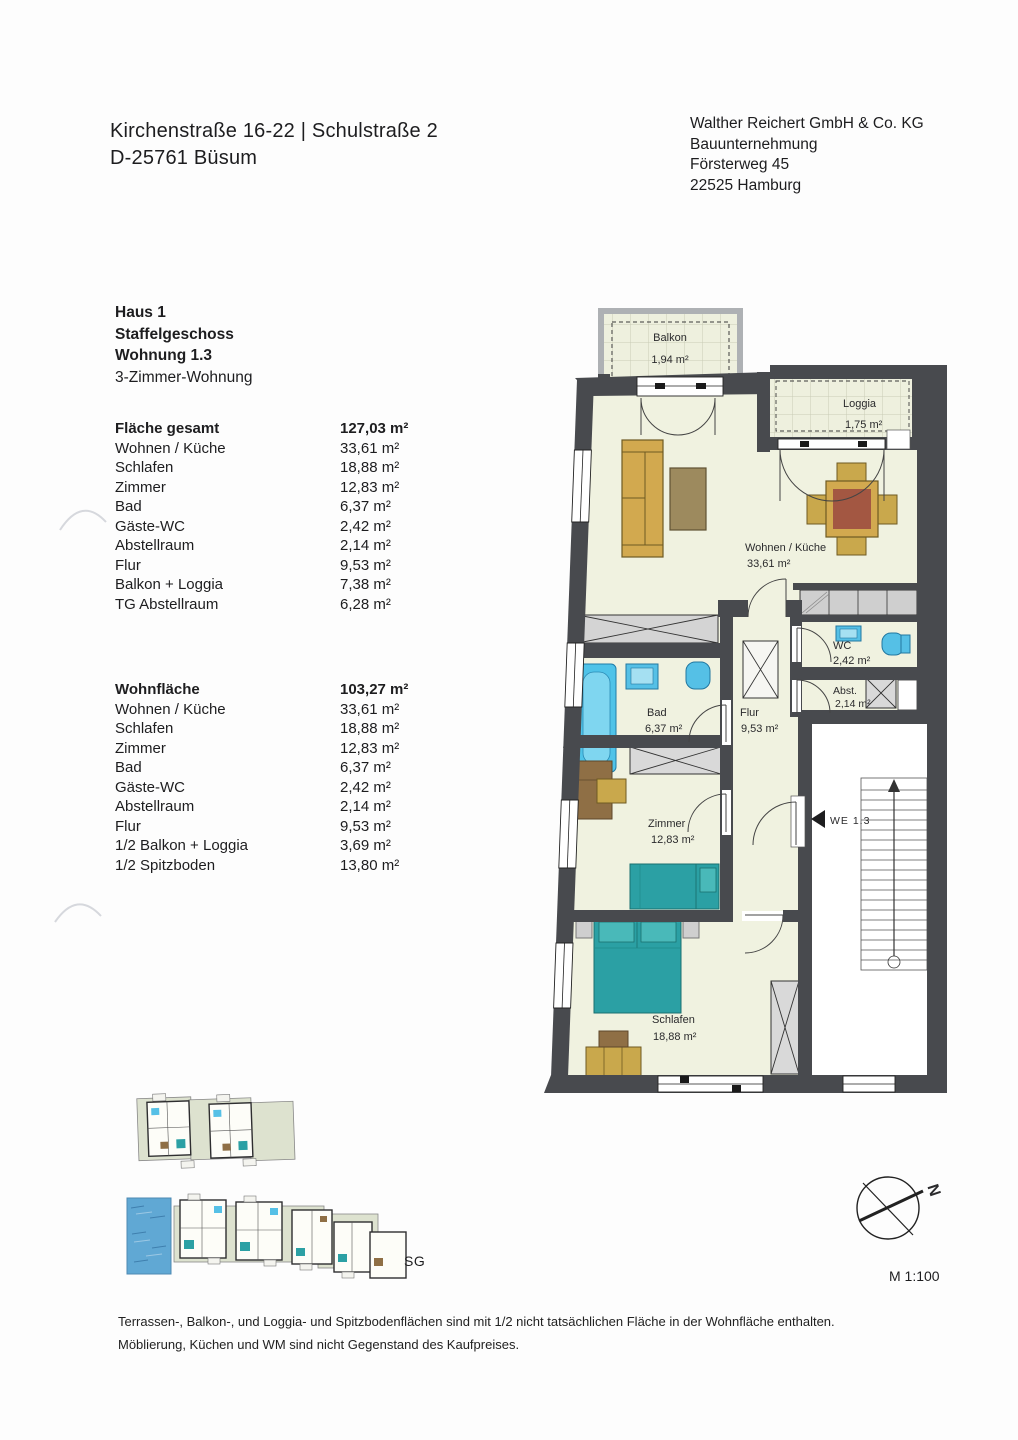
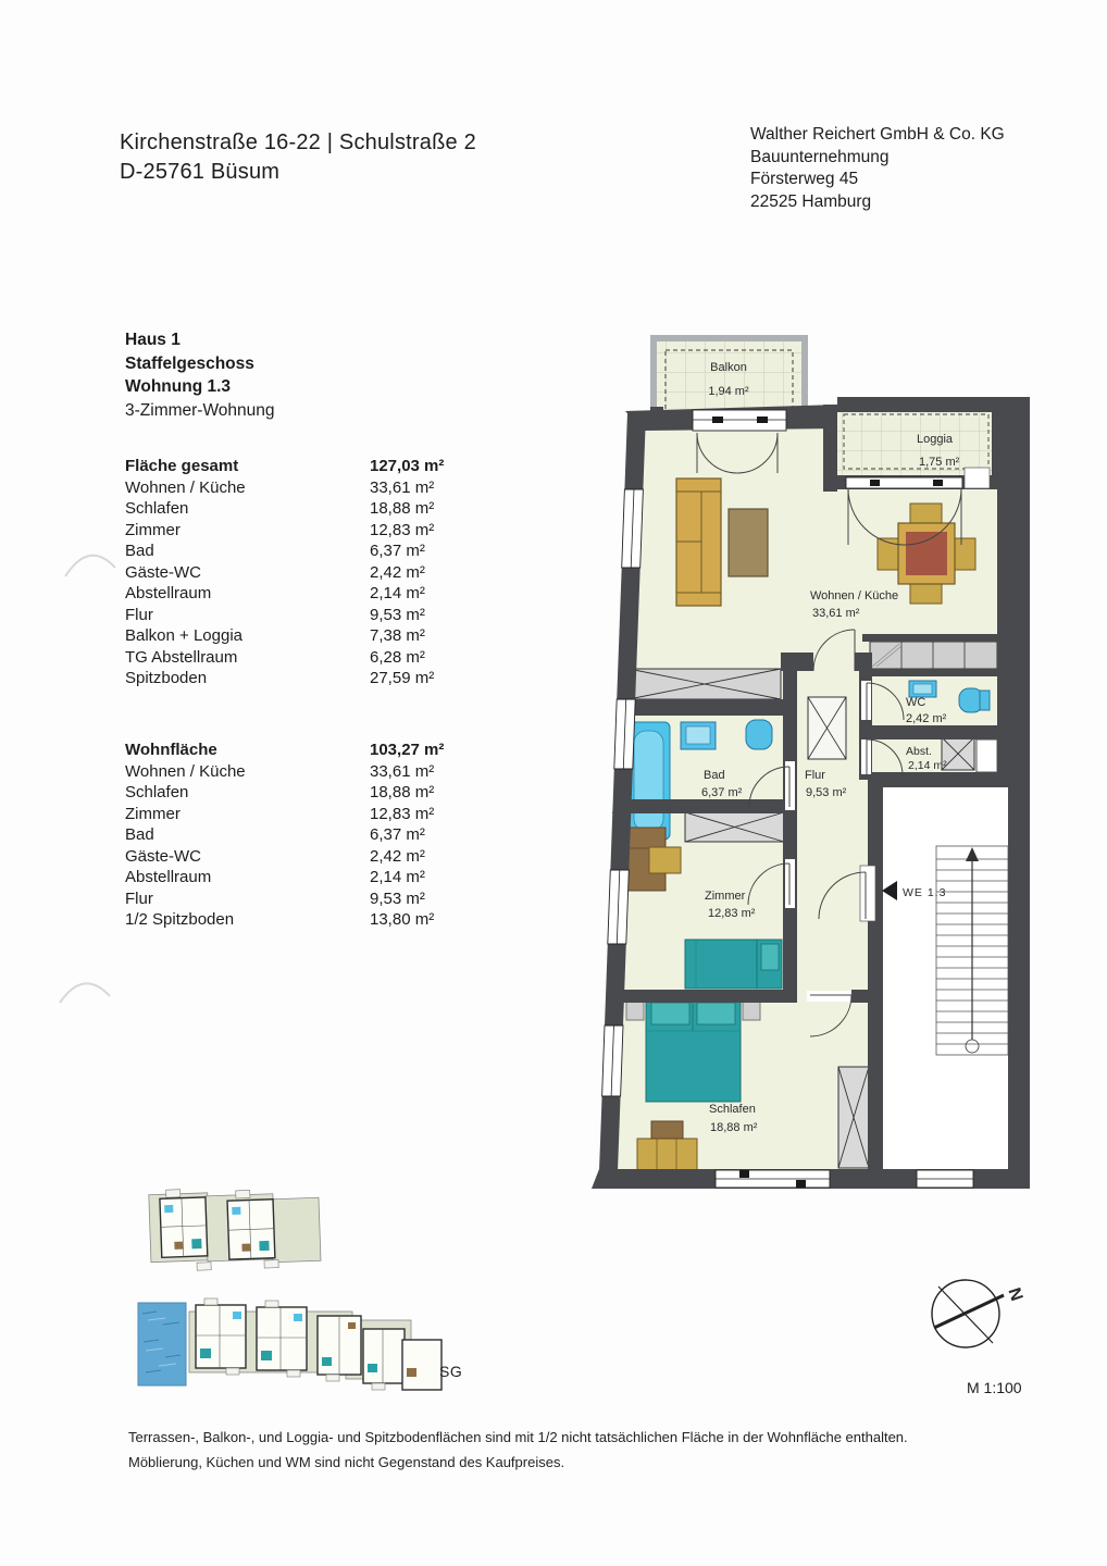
  Kirchenstraße 16-22 | Schulstraße 2
  D-25761 Büsum
  Walther Reichert GmbH & Co. KG
  Bauunternehmung
  Försterweg 45
  22525 Hamburg
  Haus 1
  Staffelgeschoss
  Wohnung 1.3
  3-Zimmer-Wohnung
  Fläche gesamt
  127,03 m²
  Wohnen / Küche
  33,61 m²
  Schlafen
  18,88 m²
  Zimmer
  12,83 m²
  Bad
  6,37 m²
  Gäste-WC
  2,42 m²
  Abstellraum
  2,14 m²
  Flur
  9,53 m²
  Balkon + Loggia
  7,38 m²
  TG Abstellraum
  6,28 m²
+ Spitzboden
+ 27,59 m²
  Wohnfläche
  103,27 m²
  Wohnen / Küche
  33,61 m²
  Schlafen
  18,88 m²
  Zimmer
  12,83 m²
  Bad
  6,37 m²
  Gäste-WC
  2,42 m²
  Abstellraum
  2,14 m²
  Flur
  9,53 m²
- 1/2 Balkon + Loggia
- 3,69 m²
  1/2 Spitzboden
  13,80 m²
  Balkon
  1,94 m²
  Loggia
  1,75 m²
  Wohnen / Küche
  33,61 m²
  WC
  2,42 m²
  Abst.
  2,14 m²
  Bad
  6,37 m²
  Flur
  9,53 m²
  Zimmer
  12,83 m²
  Schlafen
  18,88 m²
  WE 1.3
  SG
  M 1:100
  Terrassen-, Balkon-, und Loggia- und Spitzbodenflächen sind mit 1/2 nicht tatsächlichen Fläche in der Wohnfläche enthalten.
  Möblierung, Küchen und WM sind nicht Gegenstand des Kaufpreises.
